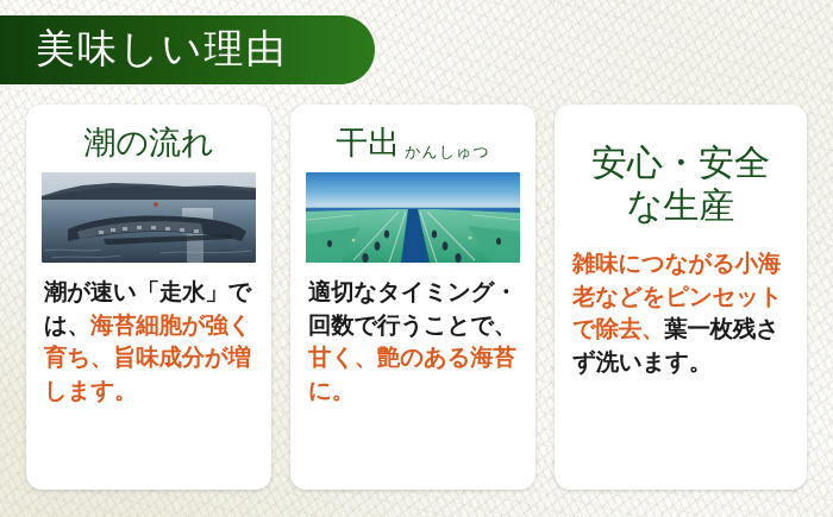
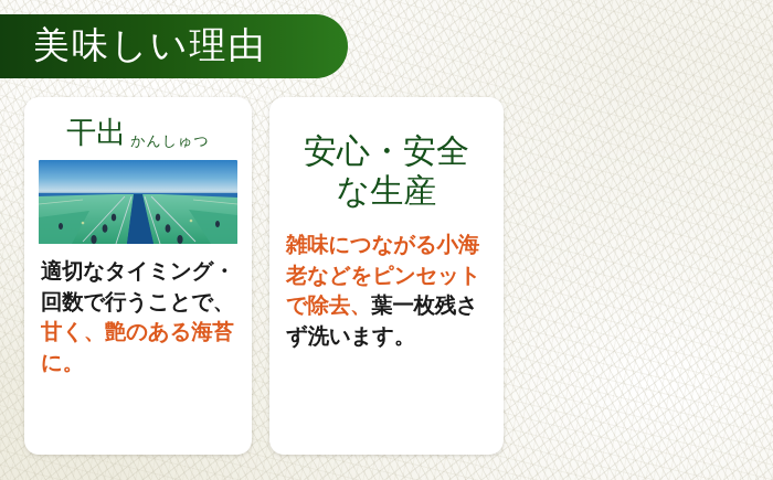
  美味しい理由
- 潮の流れ
- 潮が速い「走水」では、海苔細胞が強く育ち、旨味成分が増します。
  干出 かんしゅつ
  適切なタイミング・回数で行うことで、甘く、艶のある海苔に。
  安心・安全 な生産
  雑味につながる小海老などをピンセットで除去、葉一枚残さず洗います。
